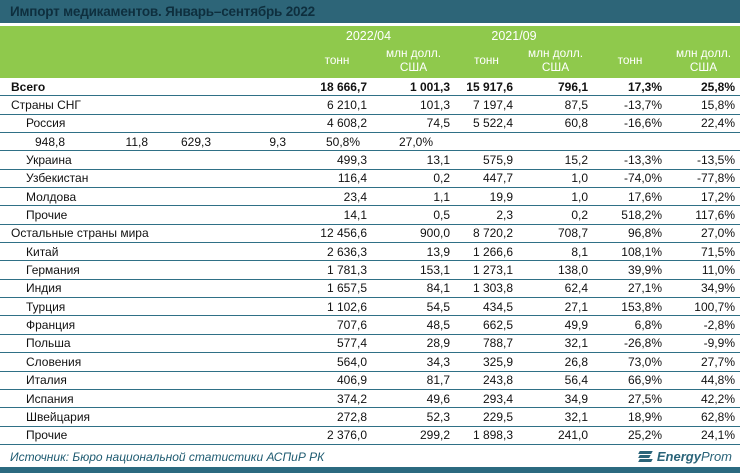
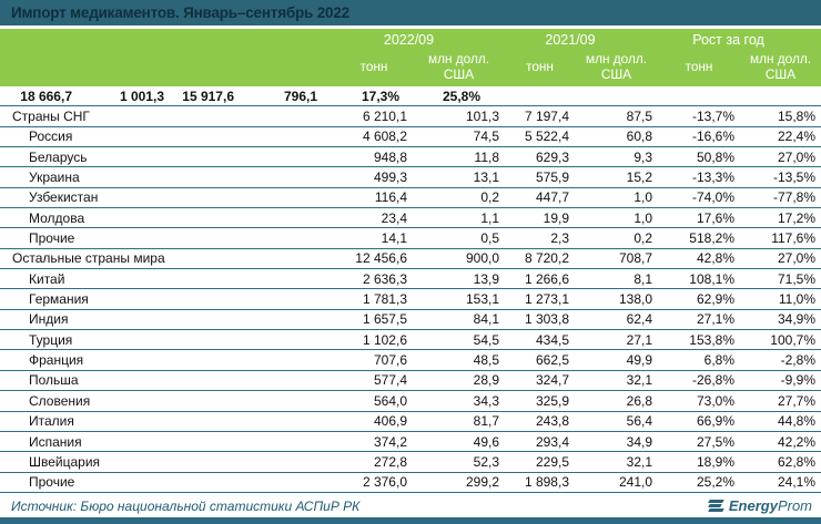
  Импорт медикаментов. Январь–сентябрь 2022
- 2022/04
+ 2022/09
  2021/09
+ Рост за год
  тонн
  млн долл. США
  тонн
  млн долл. США
  тонн
  млн долл. США
- Всего
  18 666,7
  1 001,3
  15 917,6
  796,1
  17,3%
  25,8%
  Страны СНГ
  6 210,1
  101,3
  7 197,4
  87,5
  -13,7%
  15,8%
  Россия
  4 608,2
  74,5
  5 522,4
  60,8
  -16,6%
  22,4%
+ Беларусь
  948,8
  11,8
  629,3
  9,3
  50,8%
  27,0%
  Украина
  499,3
  13,1
  575,9
  15,2
  -13,3%
  -13,5%
  Узбекистан
  116,4
  0,2
  447,7
  1,0
  -74,0%
  -77,8%
  Молдова
  23,4
  1,1
  19,9
  1,0
  17,6%
  17,2%
  Прочие
  14,1
  0,5
  2,3
  0,2
  518,2%
  117,6%
  Остальные страны мира
  12 456,6
  900,0
  8 720,2
  708,7
- 96,8%
+ 42,8%
  27,0%
  Китай
  2 636,3
  13,9
  1 266,6
  8,1
  108,1%
  71,5%
  Германия
  1 781,3
  153,1
  1 273,1
  138,0
- 39,9%
+ 62,9%
  11,0%
  Индия
  1 657,5
  84,1
  1 303,8
  62,4
  27,1%
  34,9%
  Турция
  1 102,6
  54,5
  434,5
  27,1
  153,8%
  100,7%
  Франция
  707,6
  48,5
  662,5
  49,9
  6,8%
  -2,8%
  Польша
  577,4
  28,9
- 788,7
+ 324,7
  32,1
  -26,8%
  -9,9%
  Словения
  564,0
  34,3
  325,9
  26,8
  73,0%
  27,7%
  Италия
  406,9
  81,7
  243,8
  56,4
  66,9%
  44,8%
  Испания
  374,2
  49,6
  293,4
  34,9
  27,5%
  42,2%
  Швейцария
  272,8
  52,3
  229,5
  32,1
  18,9%
  62,8%
  Прочие
  2 376,0
  299,2
  1 898,3
  241,0
  25,2%
  24,1%
  Источник: Бюро национальной статистики АСПиР РК
  EnergyProm
